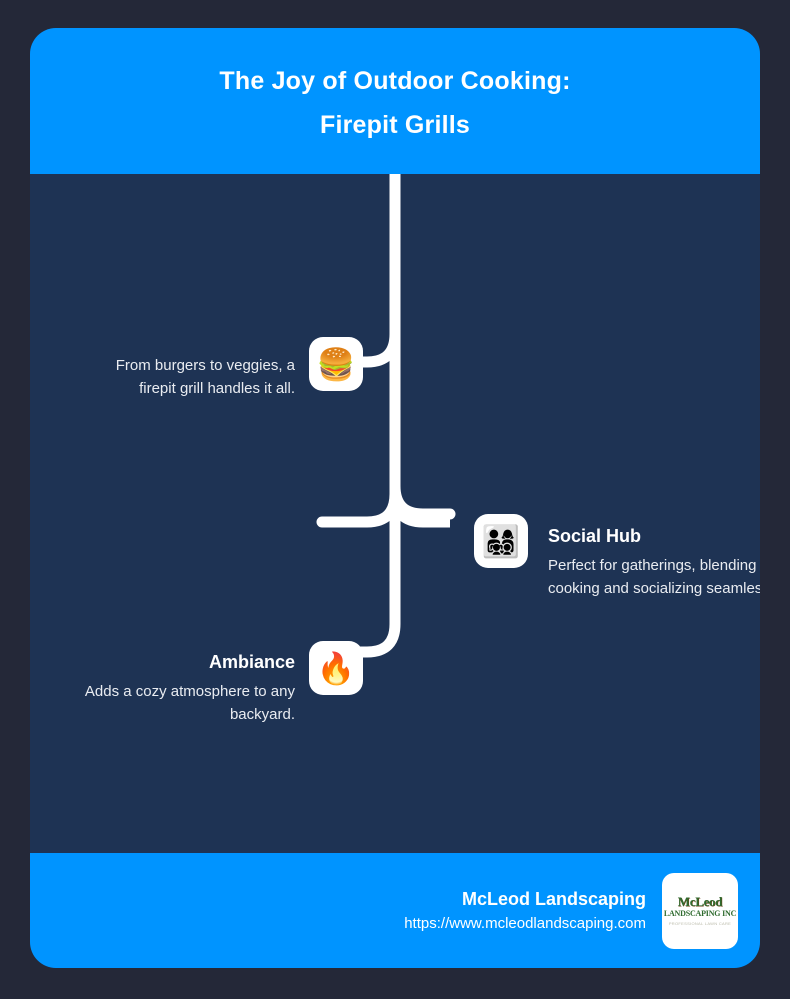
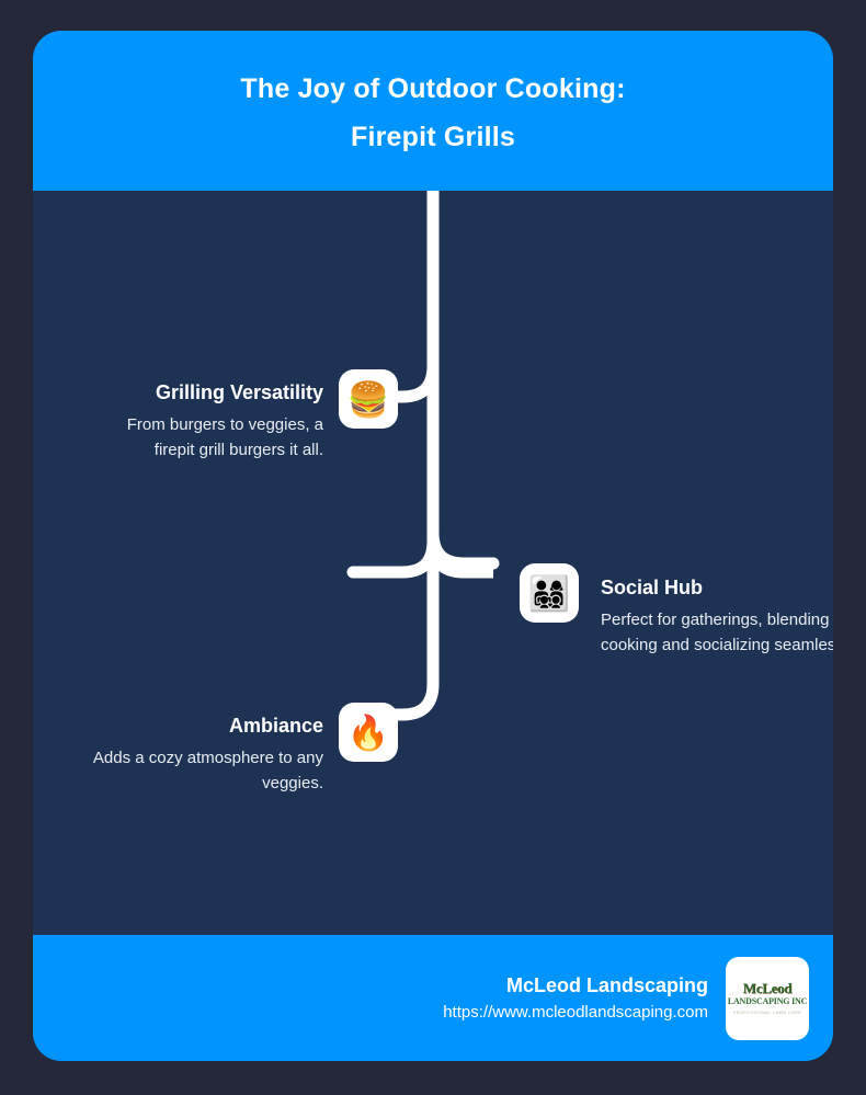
  The Joy of Outdoor Cooking:
  Firepit Grills
+ Grilling Versatility
- From burgers to veggies, a firepit grill handles it all.
+ From burgers to veggies, a firepit grill burgers it all.
  🍔
  👨‍👩‍👧‍👦
  Social Hub
  Perfect for gatherings, blending cooking and socializing seamles
  Ambiance
- Adds a cozy atmosphere to any backyard.
+ Adds a cozy atmosphere to any veggies.
  🔥
  McLeod Landscaping
  https://www.mcleodlandscaping.com
  McLeod
  LANDSCAPING INC
